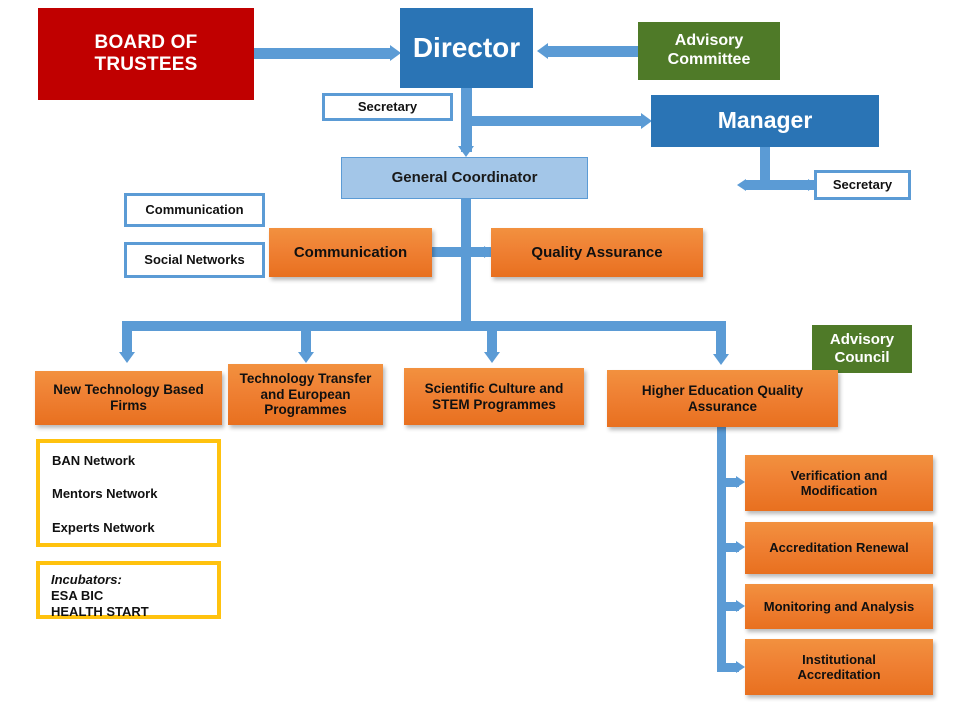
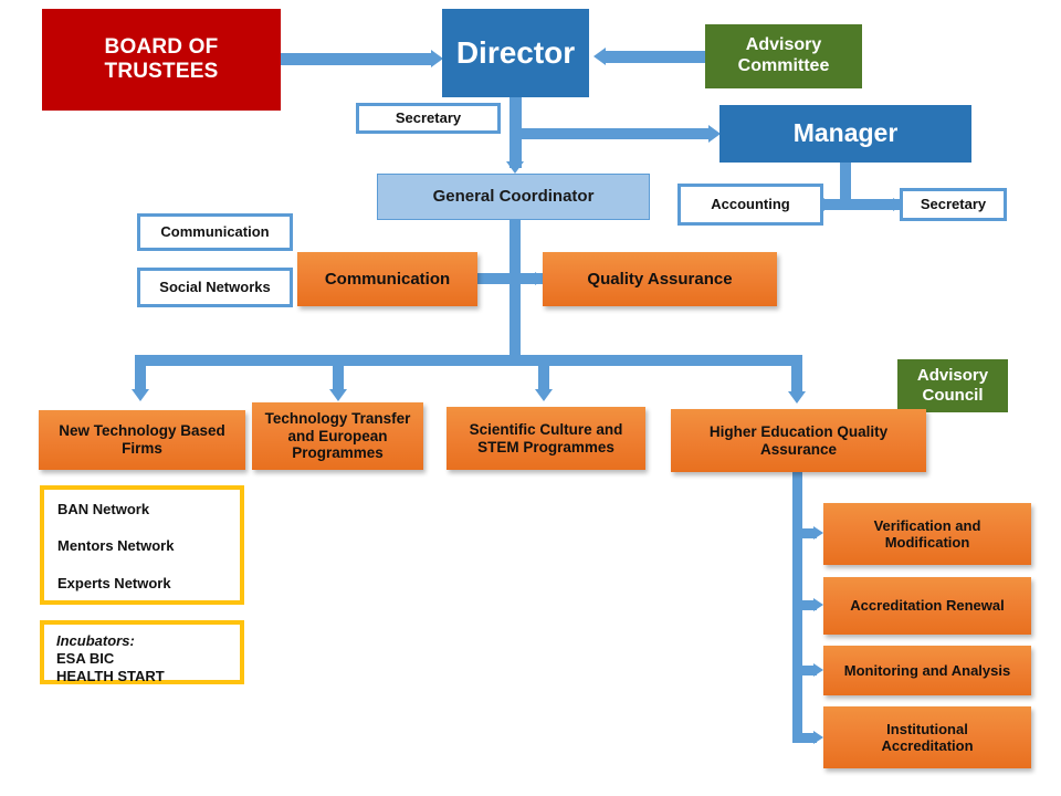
  BOARD OF
  TRUSTEES
  Director
  Advisory
  Committee
  Secretary
  Manager
+ Accounting
  Secretary
  General Coordinator
  Communication
  Social Networks
  Communication
  Quality Assurance
  Advisory
  Council
  New Technology Based
  Firms
  Technology Transfer
  and European
  Programmes
  Scientific Culture and
  STEM Programmes
  Higher Education Quality
  Assurance
  BAN Network
  Mentors Network
  Experts Network
  Incubators:
  ESA BIC
  HEALTH START
  Verification and
  Modification
  Accreditation Renewal
  Monitoring and Analysis
  Institutional
  Accreditation
